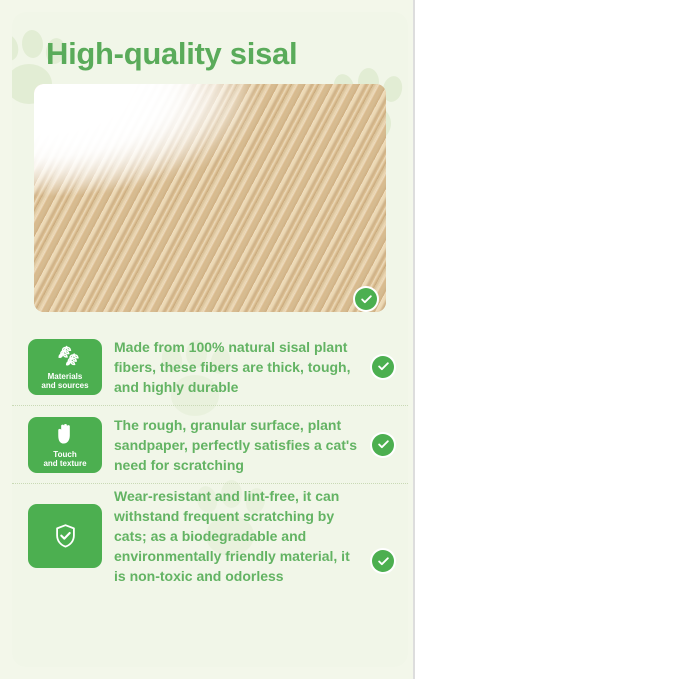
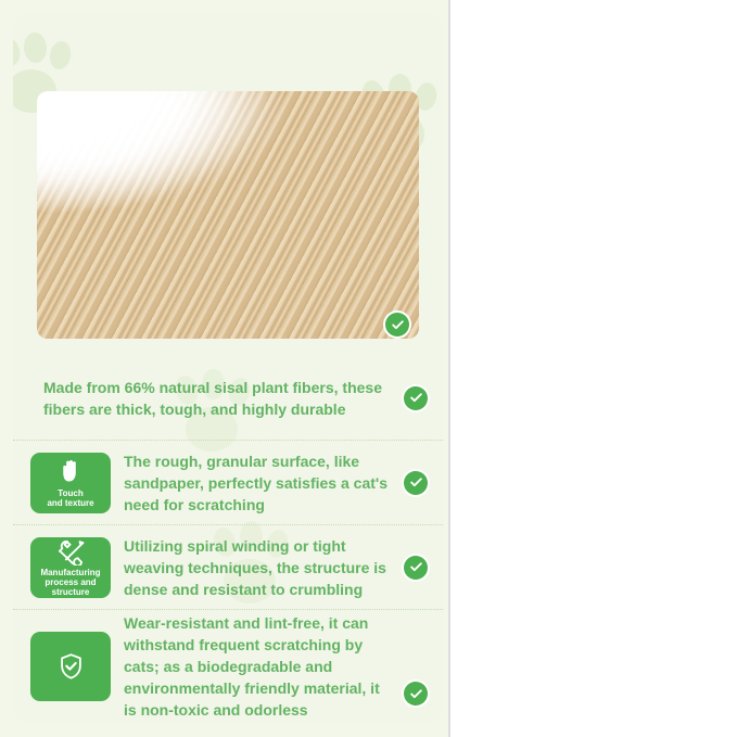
- High-quality sisal
- Materials
- and sources
- Made from 100% natural sisal plant fibers, these fibers are thick, tough, and highly durable
+ Made from 66% natural sisal plant fibers, these fibers are thick, tough, and highly durable
  Touch
  and texture
- The rough, granular surface, plant sandpaper, perfectly satisfies a cat's need for scratching
+ The rough, granular surface, like sandpaper, perfectly satisfies a cat's need for scratching
+ Manufacturing
+ process and structure
+ Utilizing spiral winding or tight weaving techniques, the structure is dense and resistant to crumbling
  Wear-resistant and lint-free, it can withstand frequent scratching by cats; as a biodegradable and environmentally friendly material, it is non-toxic and odorless
